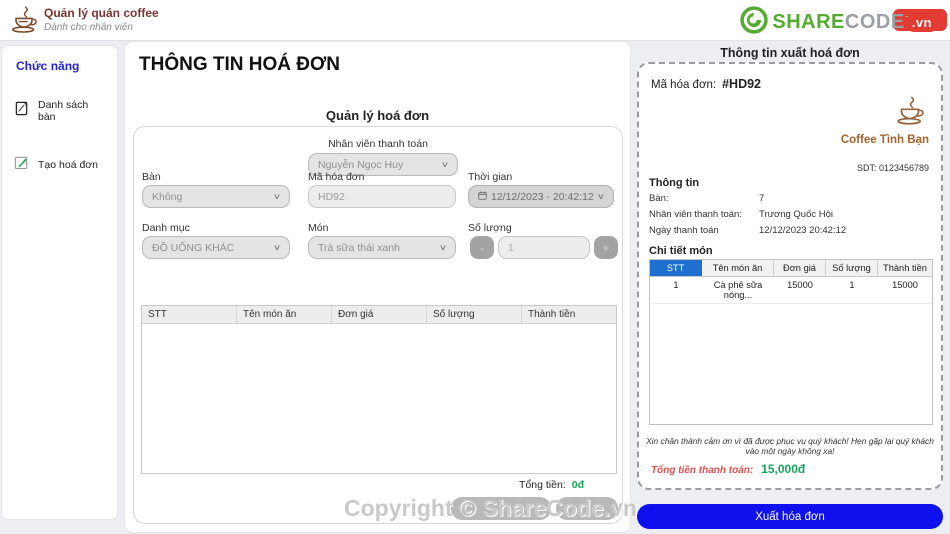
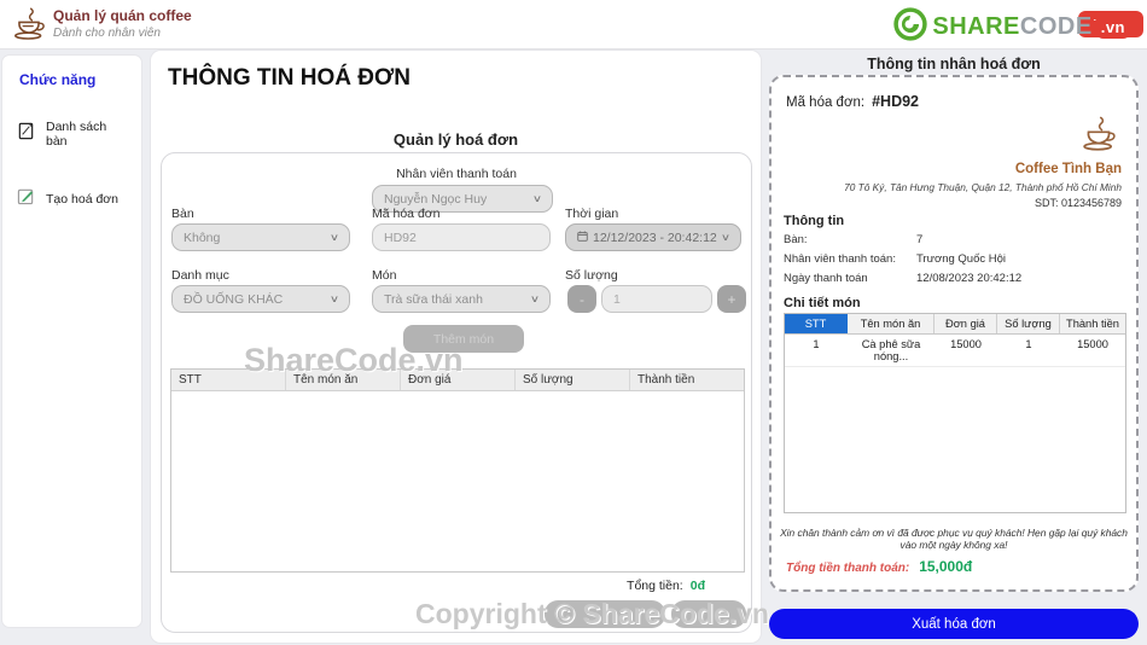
  Quản lý quán coffee
  Dành cho nhân viên
  SHARE
  CODE
  .vn
  Chức năng
  Danh sách bàn
  Tạo hoá đơn
  THÔNG TIN HOÁ ĐƠN
  Quản lý hoá đơn
  Nhân viên thanh toán
  Nguyễn Ngọc Huy
  ∨
  Bàn
  Không
  ∨
  Mã hóa đơn
  HD92
  Thời gian
  12/12/2023 - 20:42:12
  ∨
  Danh mục
  ĐỒ UỐNG KHÁC
  ∨
  Món
  Trà sữa thái xanh
  ∨
  Số lượng
  -
  1
  +
+ Thêm món
+ ShareCode.vn
  STT
  Tên món ăn
  Đơn giá
  Số lượng
  Thành tiền
  Tổng tiền: 0đ
  Copyright © ShareCode.vn
- Thông tin xuất hoá đơn
+ Thông tin nhân hoá đơn
  Mã hóa đơn: #HD92
  Coffee Tình Bạn
+ 70 Tô Ký, Tân Hưng Thuận, Quận 12, Thành phố Hồ Chí Minh
  SDT: 0123456789
  Thông tin
  Bàn:
  7
  Nhân viên thanh toán:
  Trương Quốc Hội
  Ngày thanh toán
- 12/12/2023 20:42:12
+ 12/08/2023 20:42:12
  Chi tiết món
  STT
  Tên món ăn
  Đơn giá
  Số lượng
  Thành tiền
  1
  Cà phê sữa nóng...
  15000
  1
  15000
  Xin chân thành cảm ơn vì đã được phục vụ quý khách! Hẹn gặp lại quý khách vào một ngày không xa!
  Tổng tiền thanh toán: 15,000đ
  Xuất hóa đơn
